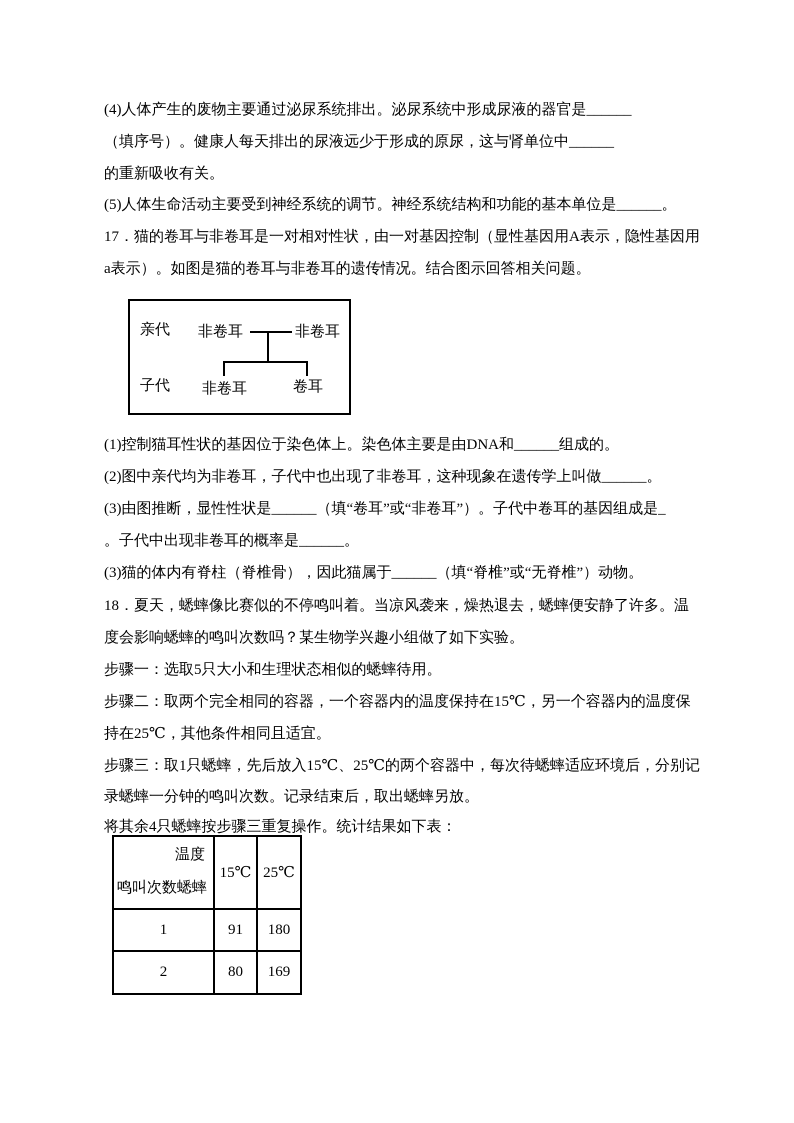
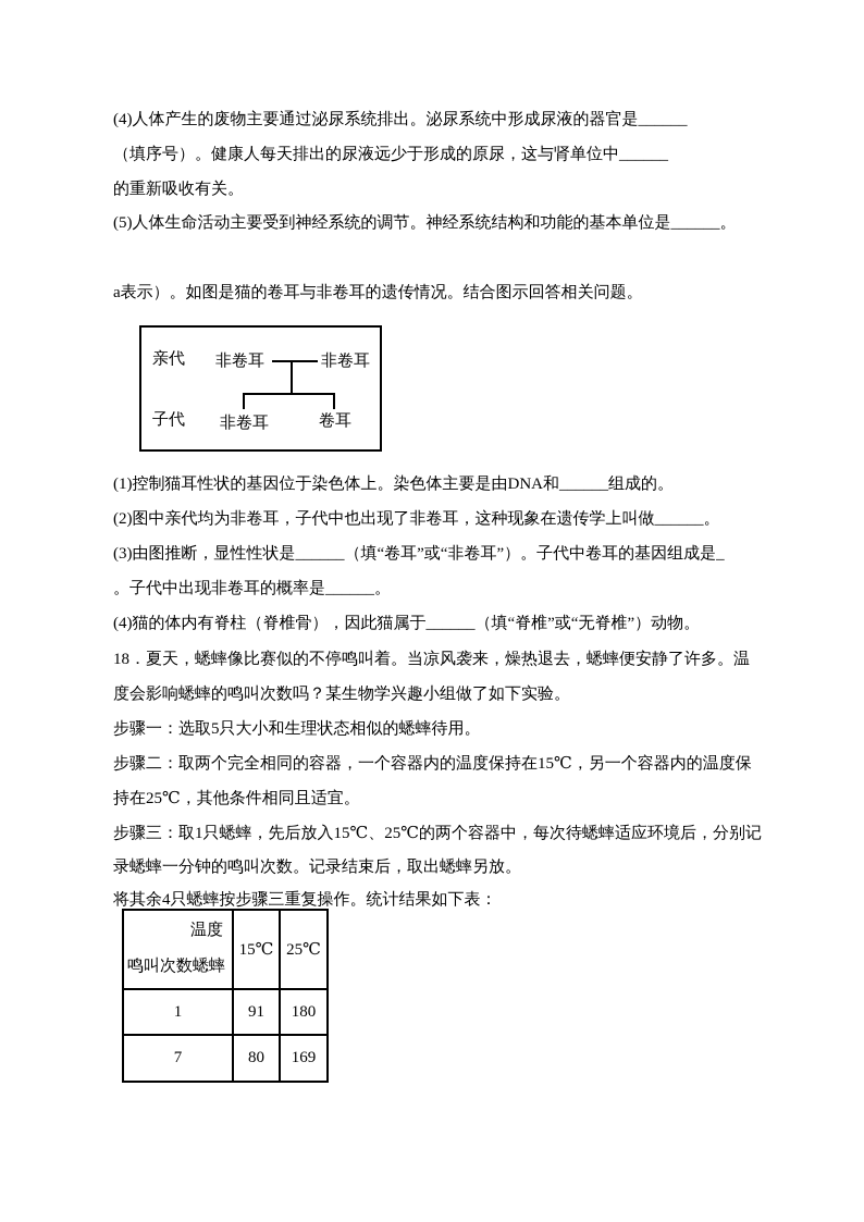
  (4)人体产生的废物主要通过泌尿系统排出。泌尿系统中形成尿液的器官是______
  （填序号）。健康人每天排出的尿液远少于形成的原尿，这与肾单位中______
  的重新吸收有关。
  (5)人体生命活动主要受到神经系统的调节。神经系统结构和功能的基本单位是______。
- 17．猫的卷耳与非卷耳是一对相对性状，由一对基因控制（显性基因用A表示，隐性基因用
  a表示）。如图是猫的卷耳与非卷耳的遗传情况。结合图示回答相关问题。
  亲代
  非卷耳
  非卷耳
  子代
  非卷耳
  卷耳
  (1)控制猫耳性状的基因位于染色体上。染色体主要是由DNA和______组成的。
  (2)图中亲代均为非卷耳，子代中也出现了非卷耳，这种现象在遗传学上叫做______。
  (3)由图推断，显性性状是______（填“卷耳”或“非卷耳”）。子代中卷耳的基因组成是_
  。子代中出现非卷耳的概率是______。
- (3)猫的体内有脊柱（脊椎骨），因此猫属于______（填“脊椎”或“无脊椎”）动物。
+ (4)猫的体内有脊柱（脊椎骨），因此猫属于______（填“脊椎”或“无脊椎”）动物。
  18．夏天，蟋蟀像比赛似的不停鸣叫着。当凉风袭来，燥热退去，蟋蟀便安静了许多。温
  度会影响蟋蟀的鸣叫次数吗？某生物学兴趣小组做了如下实验。
  步骤一：选取5只大小和生理状态相似的蟋蟀待用。
  步骤二：取两个完全相同的容器，一个容器内的温度保持在15℃，另一个容器内的温度保
  持在25℃，其他条件相同且适宜。
  步骤三：取1只蟋蟀，先后放入15℃、25℃的两个容器中，每次待蟋蟀适应环境后，分别记
  录蟋蟀一分钟的鸣叫次数。记录结束后，取出蟋蟀另放。
  将其余4只蟋蟀按步骤三重复操作。统计结果如下表：
  温度 鸣叫次数蟋蟀	15℃	25℃
  1	91	180
- 2	80	169
+ 7	80	169
